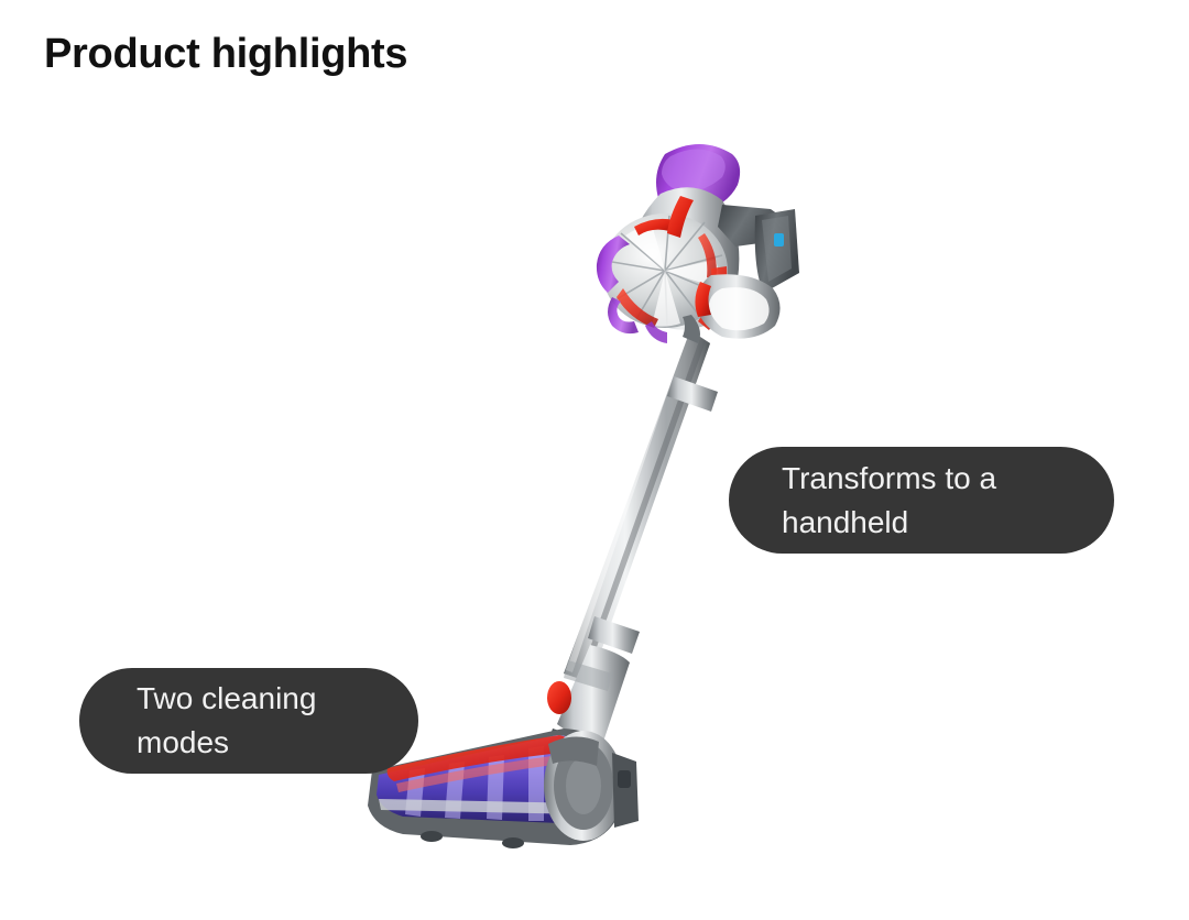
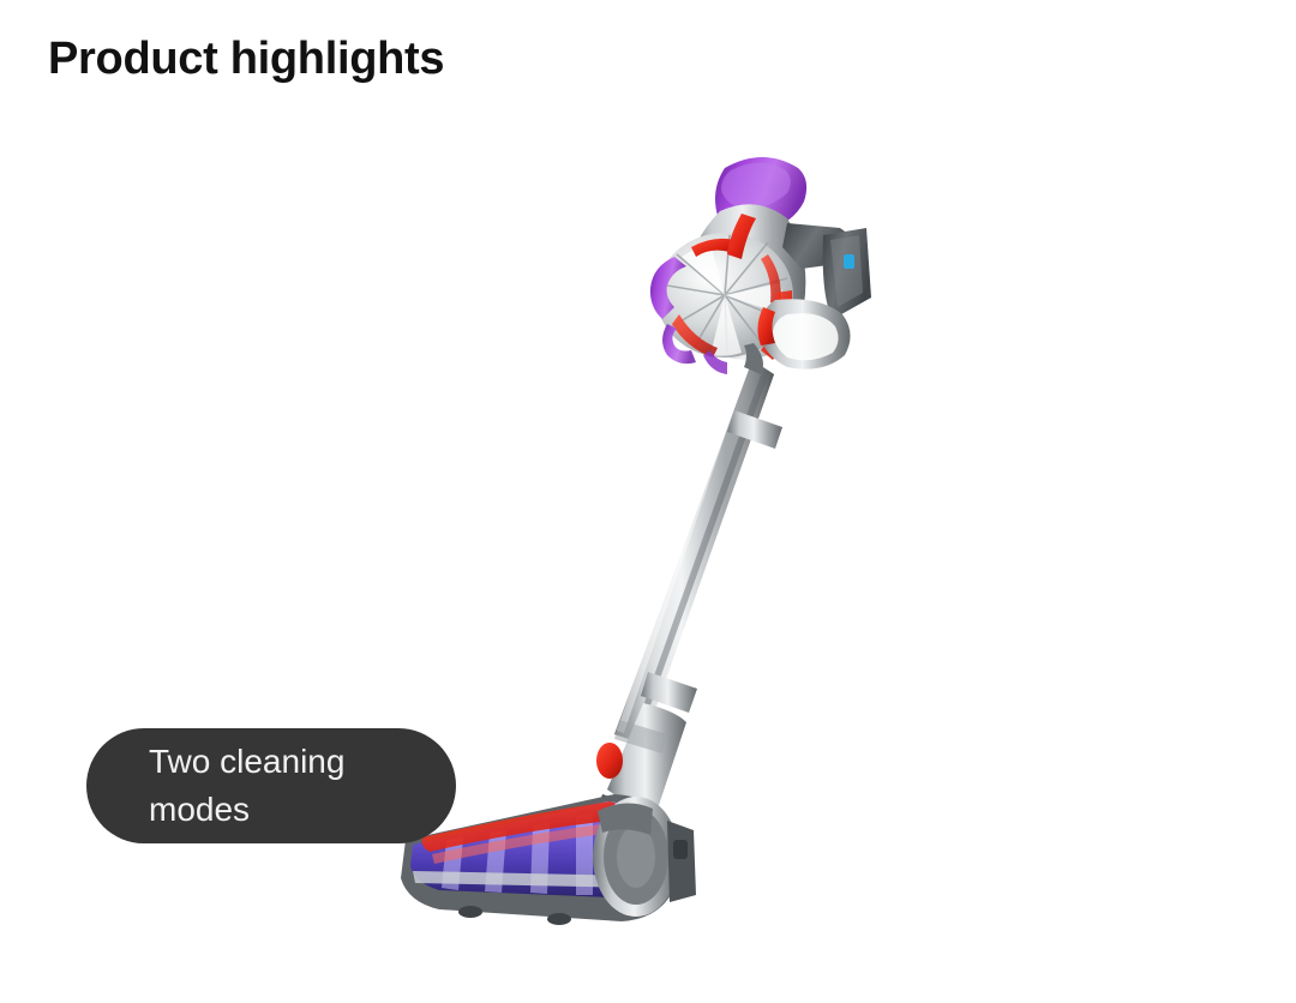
  Product highlights
- Transforms to a
- handheld
  Two cleaning
  modes
